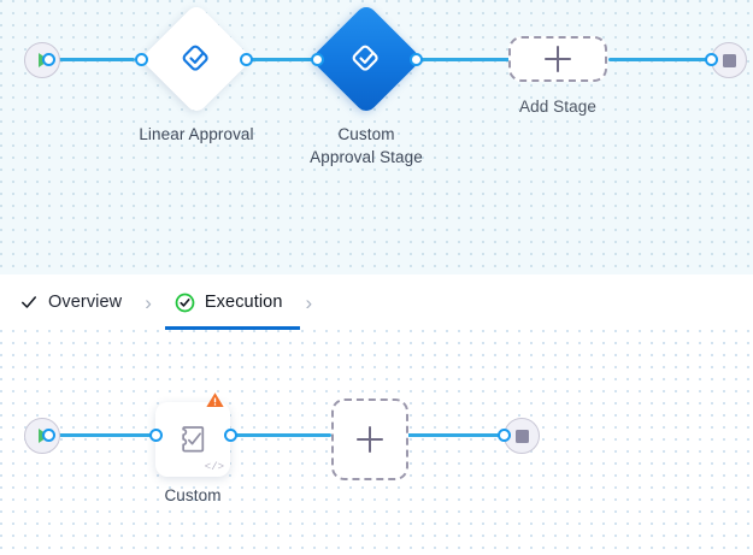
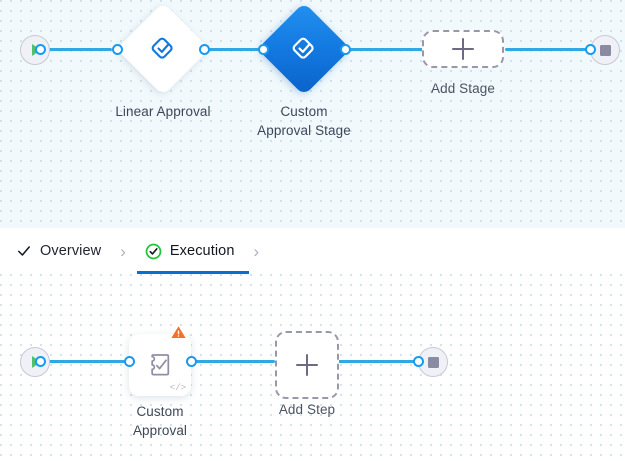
  Linear Approval
  Custom
  Approval Stage
  Add Stage
  Overview
  ›
  Execution
  ›
  </>
  Custom
+ Approval
+ Add Step
